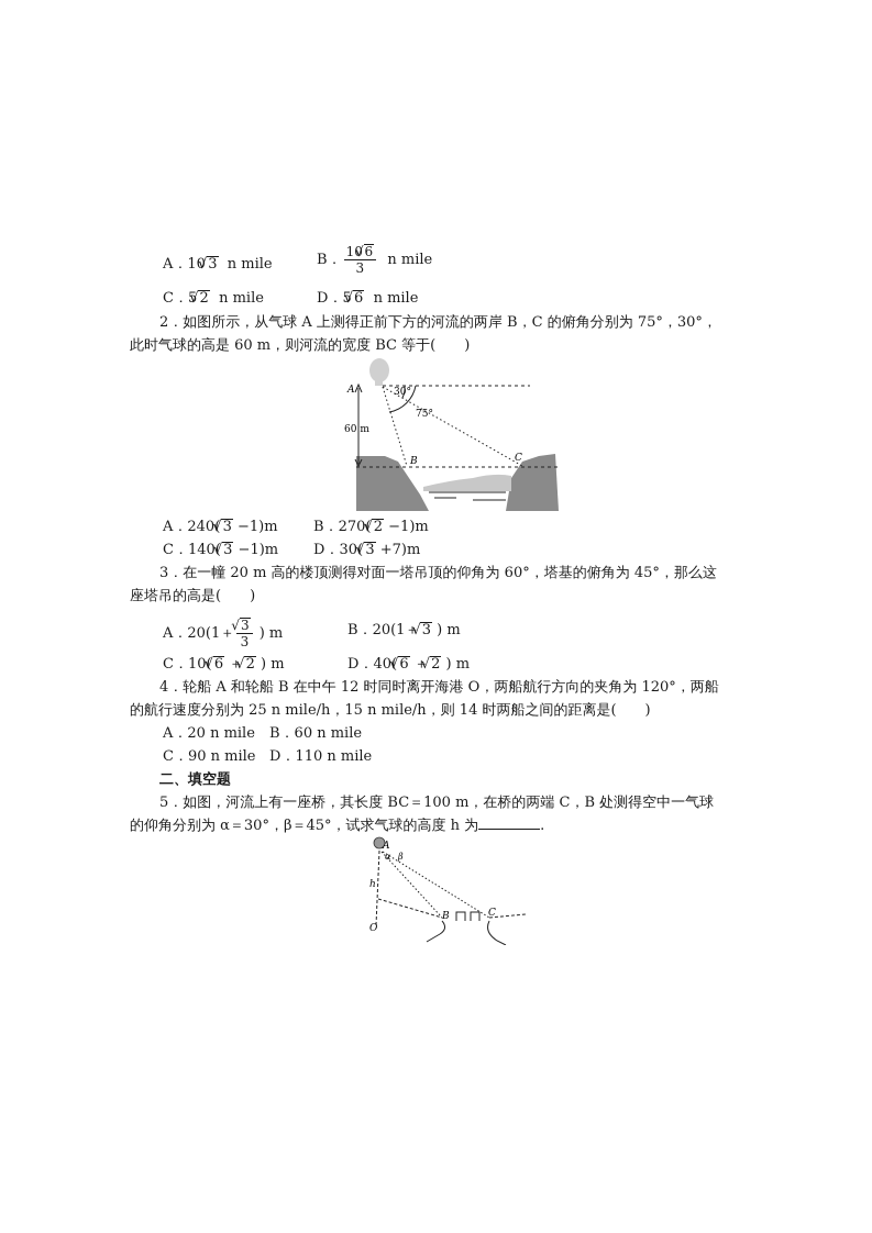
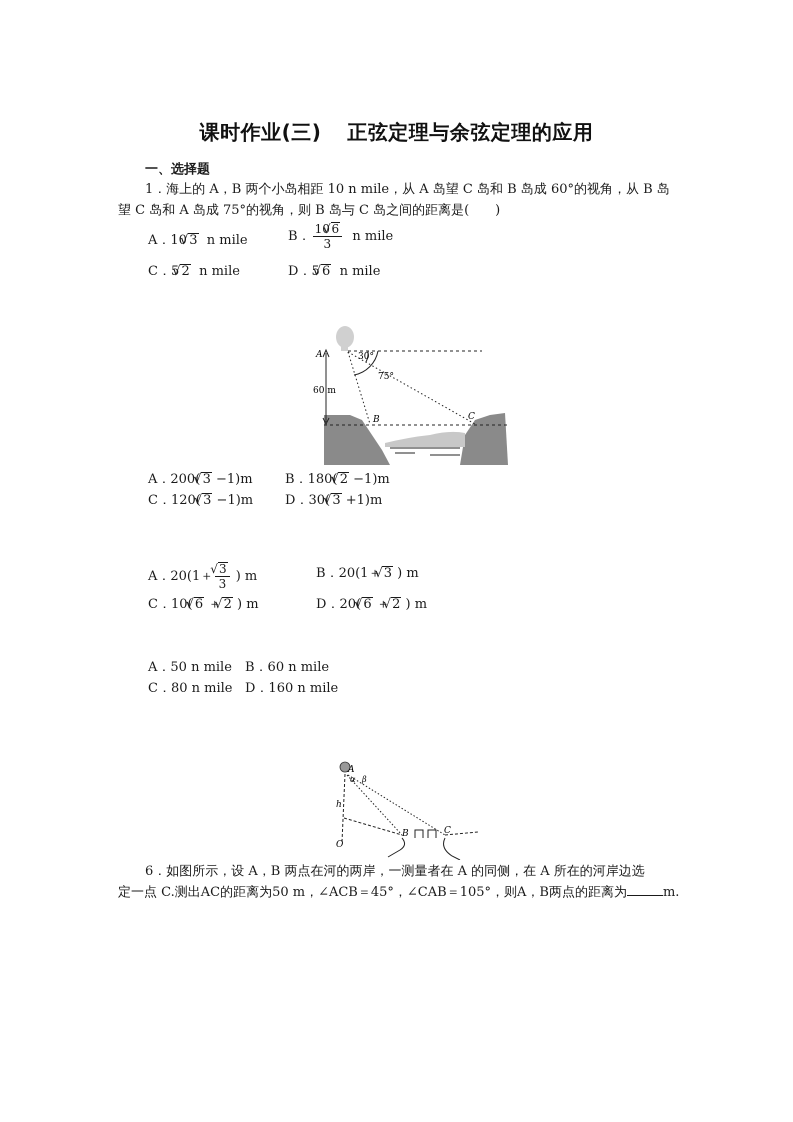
+ 课时作业(三) 正弦定理与余弦定理的应用
+ 一、选择题
+ 1．海上的 A，B 两个小岛相距 10 n mile，从 A 岛望 C 岛和 B 岛成 60°的视角，从 B 岛
+ 望 C 岛和 A 岛成 75°的视角，则 B 岛与 C 岛之间的距离是( )
  A．10 3 n mile
  B．
  10 6
  3
  n mile
  C．5 2 n mile
  D．5 6 n mile
- 2．如图所示，从气球 A 上测得正前下方的河流的两岸 B，C 的俯角分别为 75°，30°，
- 此时气球的高是 60 m，则河流的宽度 BC 等于( )
  A
  30°
  75°
  60 m
  B
  C
- A．240( 3 −1)m
+ A．200( 3 −1)m
- B．270( 2 −1)m
+ B．180( 2 −1)m
- C．140( 3 −1)m
+ C．120( 3 −1)m
- D．30( 3 +7)m
+ D．30( 3 +1)m
- 3．在一幢 20 m 高的楼顶测得对面一塔吊顶的仰角为 60°，塔基的俯角为 45°，那么这
- 座塔吊的高是( )
  A．20(1＋
  3
  3
  ) m
  B．20(1＋ 3 ) m
  C．10( 6 ＋ 2 ) m
- D．40( 6 ＋ 2 ) m
+ D．20( 6 ＋ 2 ) m
- 4．轮船 A 和轮船 B 在中午 12 时同时离开海港 O，两船航行方向的夹角为 120°，两船
- 的航行速度分别为 25 n mile/h，15 n mile/h，则 14 时两船之间的距离是( )
- A．20 n mile
+ A．50 n mile
  B．60 n mile
- C．90 n mile
+ C．80 n mile
- D．110 n mile
+ D．160 n mile
- 二、填空题
- 5．如图，河流上有一座桥，其长度 BC＝100 m，在桥的两端 C，B 处测得空中一气球
- 的仰角分别为 α＝30°，β＝45°，试求气球的高度 h 为 .
  A
  α
  β
  h
  O
  B
  C
+ 6．如图所示，设 A，B 两点在河的两岸，一测量者在 A 的同侧，在 A 所在的河岸边选
+ 定一点 C.测出AC的距离为50 m，∠ACB＝45°，∠CAB＝105°，则A，B两点的距离为 m.
